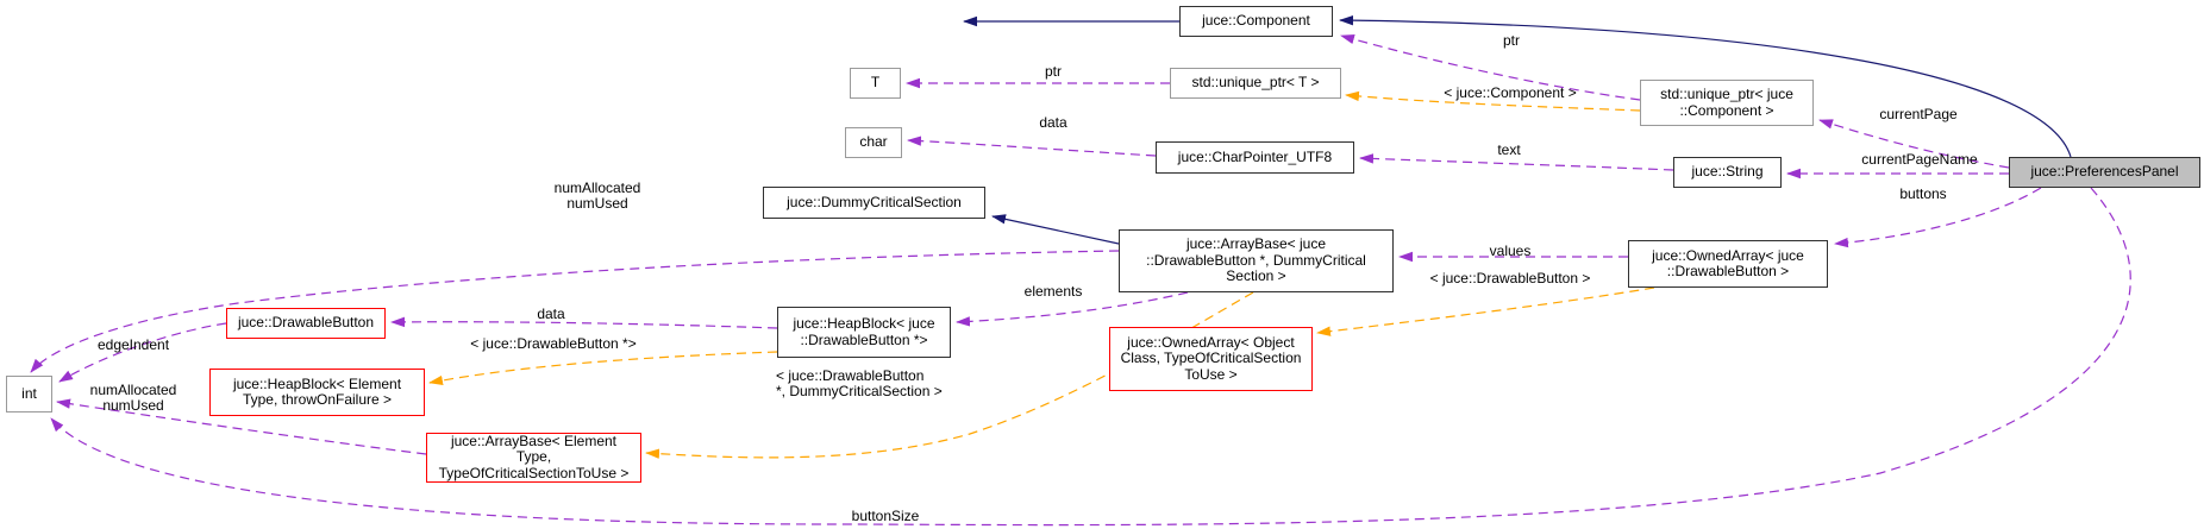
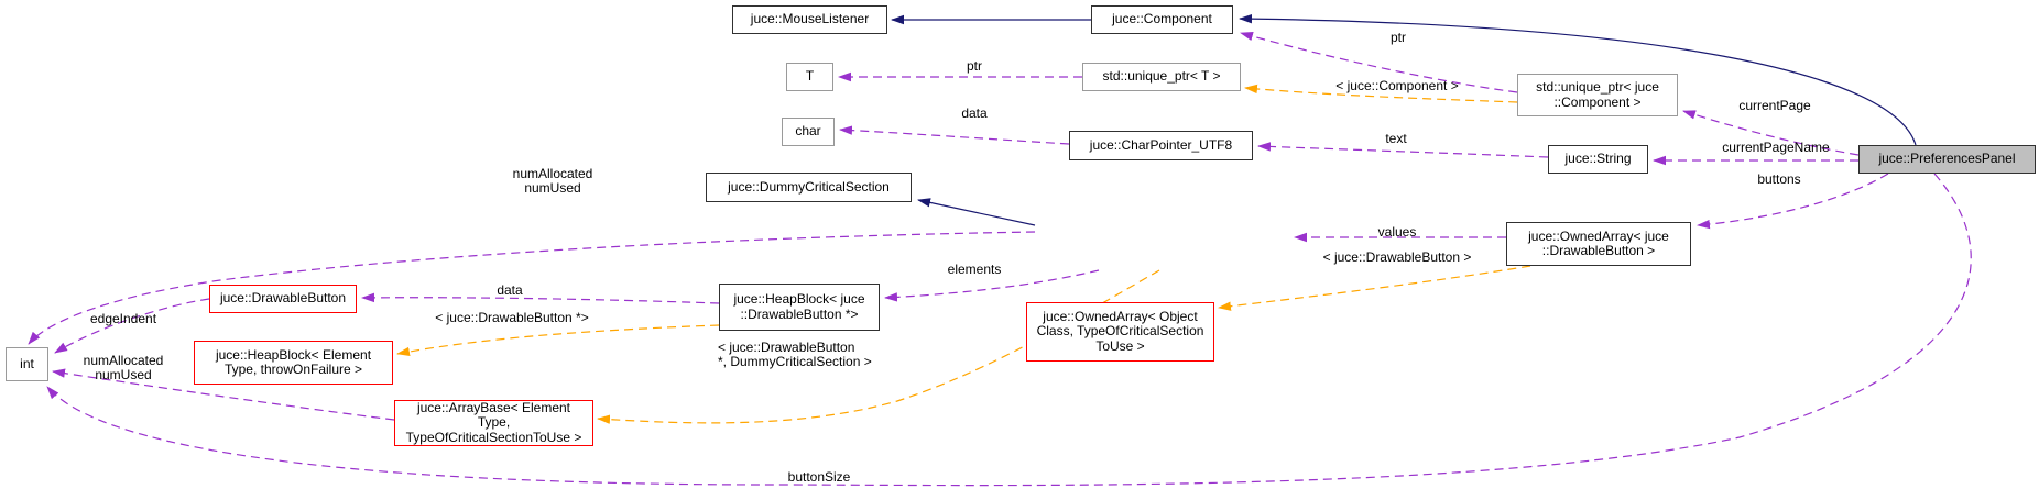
+ juce::MouseListener
  juce::Component
  T
  std::unique_ptr< T >
  char
  juce::CharPointer_UTF8
  std::unique_ptr< juce
  ::Component >
  juce::String
  juce::PreferencesPanel
  juce::DummyCriticalSection
- juce::ArrayBase< juce
- ::DrawableButton *, DummyCritical
- Section >
  juce::OwnedArray< juce
  ::DrawableButton >
  juce::DrawableButton
  juce::HeapBlock< juce
  ::DrawableButton *>
  juce::HeapBlock< Element
  Type, throwOnFailure >
  juce::OwnedArray< Object
  Class, TypeOfCriticalSection
  ToUse >
  juce::ArrayBase< Element
  Type, TypeOfCriticalSectionToUse >
  int
  ptr
  ptr
  < juce::Component >
  data
  text
  currentPage
  currentPageName
  buttons
  values
  < juce::DrawableButton >
  numAllocated
  numUsed
  elements
  data
  < juce::DrawableButton *>
  < juce::DrawableButton
  *, DummyCriticalSection >
  edgeIndent
  numAllocated
  numUsed
  buttonSize
